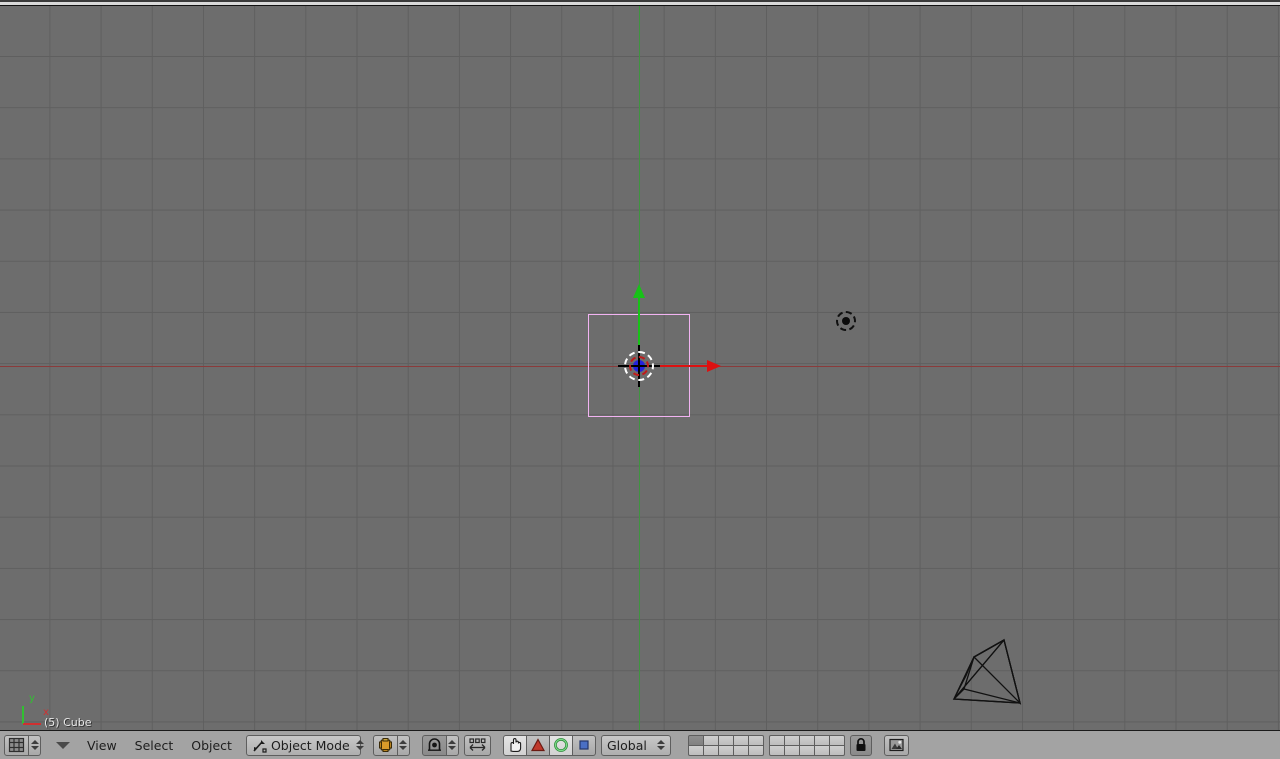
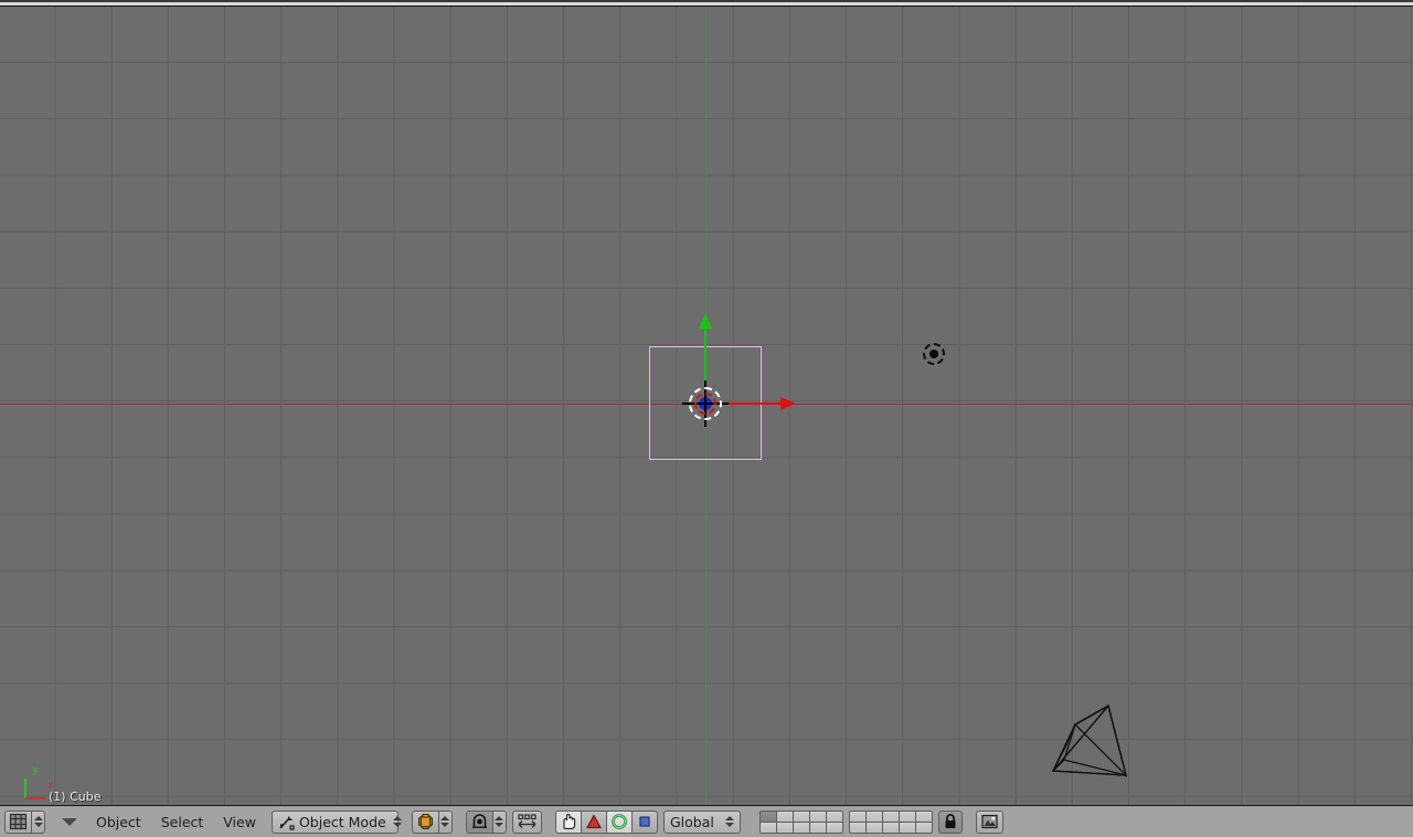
  y
  x
- (5) Cube
+ (1) Cube
- View
+ Object
  Select
- Object
+ View
  Object Mode
  Global
